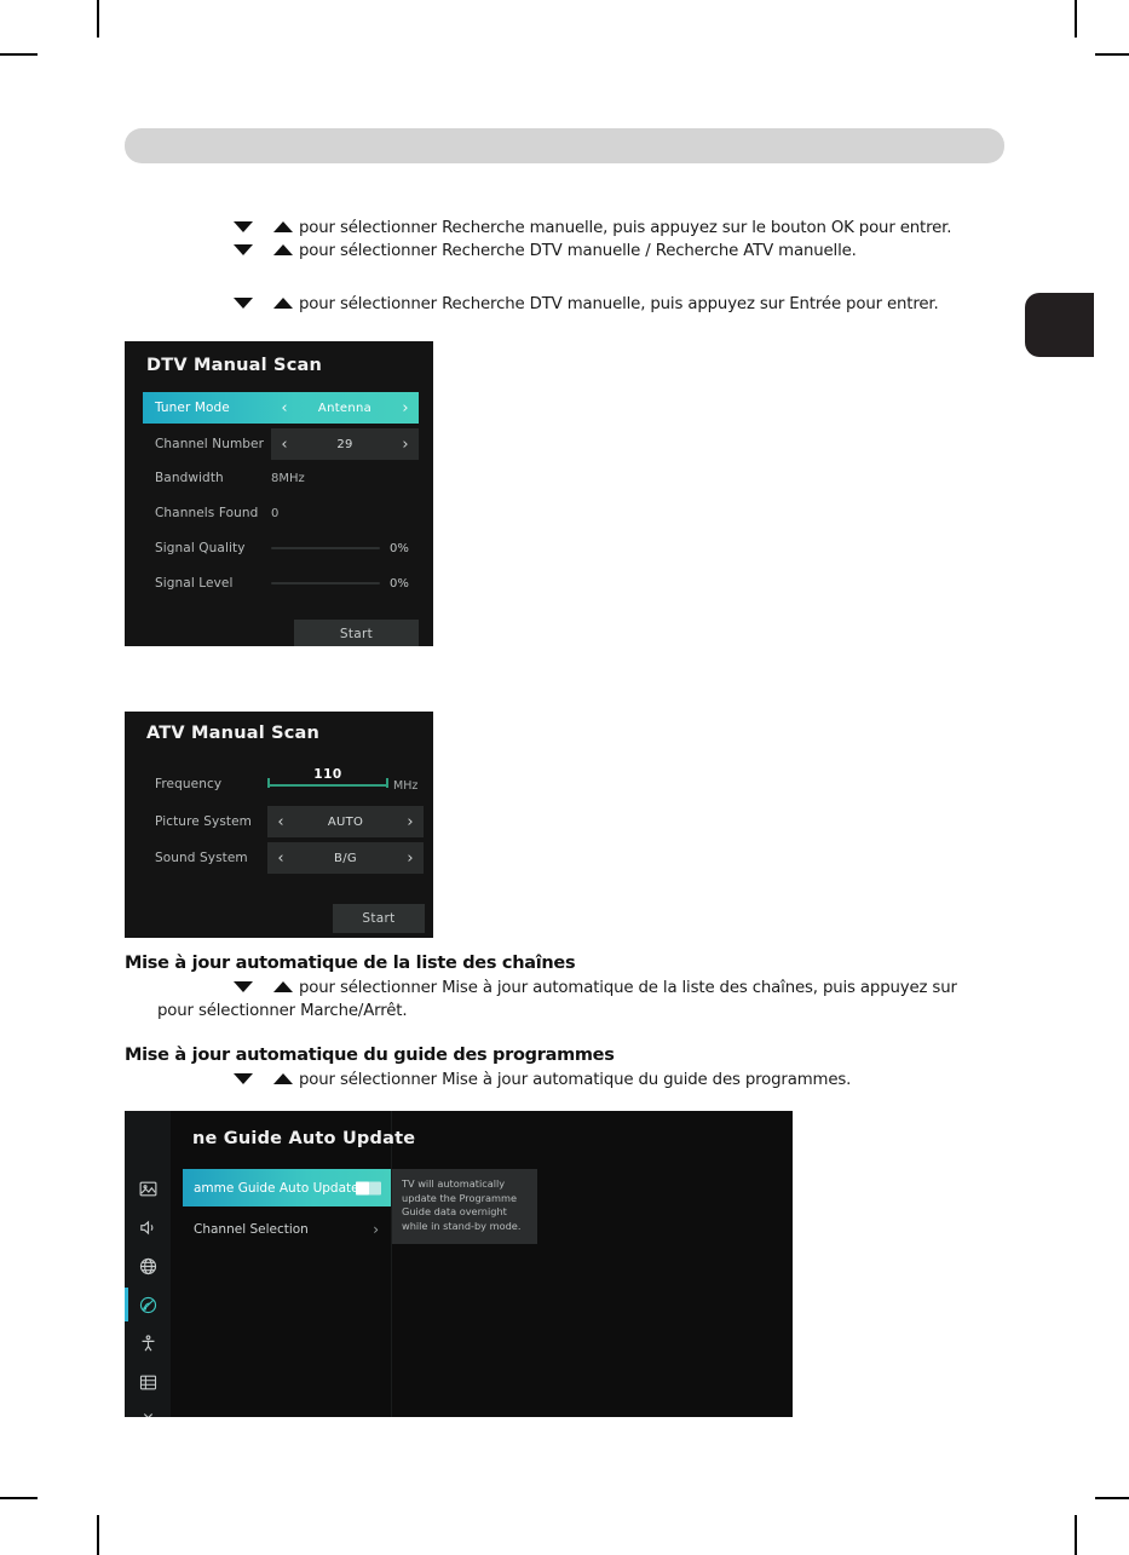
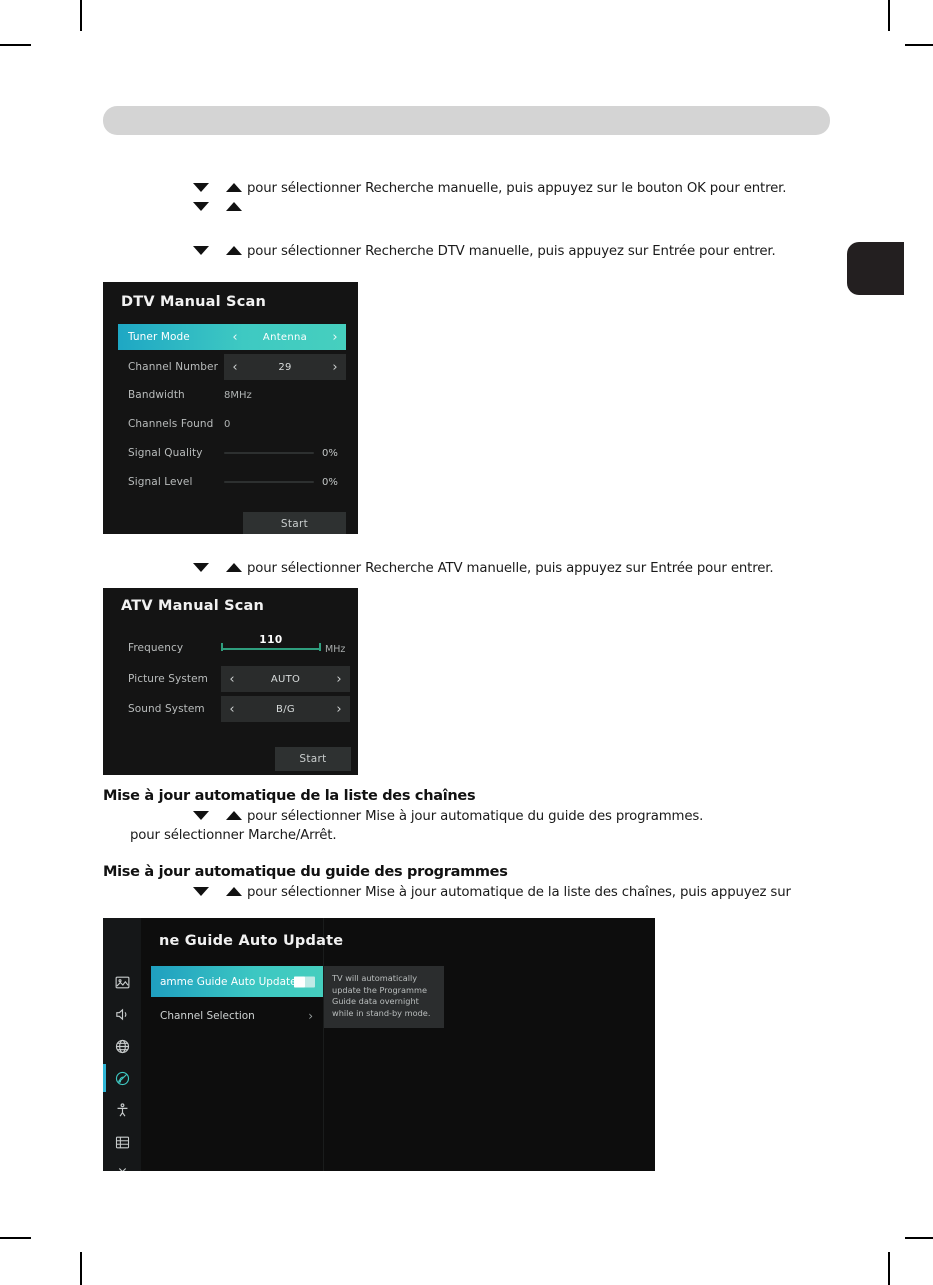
  pour sélectionner Recherche manuelle, puis appuyez sur le bouton OK pour entrer.
- pour sélectionner Recherche DTV manuelle / Recherche ATV manuelle.
  pour sélectionner Recherche DTV manuelle, puis appuyez sur Entrée pour entrer.
  DTV Manual Scan
  Tuner Mode
  ‹
  Antenna
  ›
  Channel Number
  ‹
  29
  ›
  Bandwidth
  8MHz
  Channels Found
  0
  Signal Quality
  0%
  Signal Level
  0%
  Start
+ pour sélectionner Recherche ATV manuelle, puis appuyez sur Entrée pour entrer.
  ATV Manual Scan
  Frequency
  110
  MHz
  Picture System
  ‹
  AUTO
  ›
  Sound System
  ‹
  B/G
  ›
  Start
  Mise à jour automatique de la liste des chaînes
- pour sélectionner Mise à jour automatique de la liste des chaînes, puis appuyez sur
+ pour sélectionner Mise à jour automatique du guide des programmes.
  pour sélectionner Marche/Arrêt.
  Mise à jour automatique du guide des programmes
- pour sélectionner Mise à jour automatique du guide des programmes.
+ pour sélectionner Mise à jour automatique de la liste des chaînes, puis appuyez sur
  ne Guide Auto Update
  amme Guide Auto Updat
  Channel Selection
  ›
  TV will automatically update the Programme Guide data overnight while in stand-by mode.
